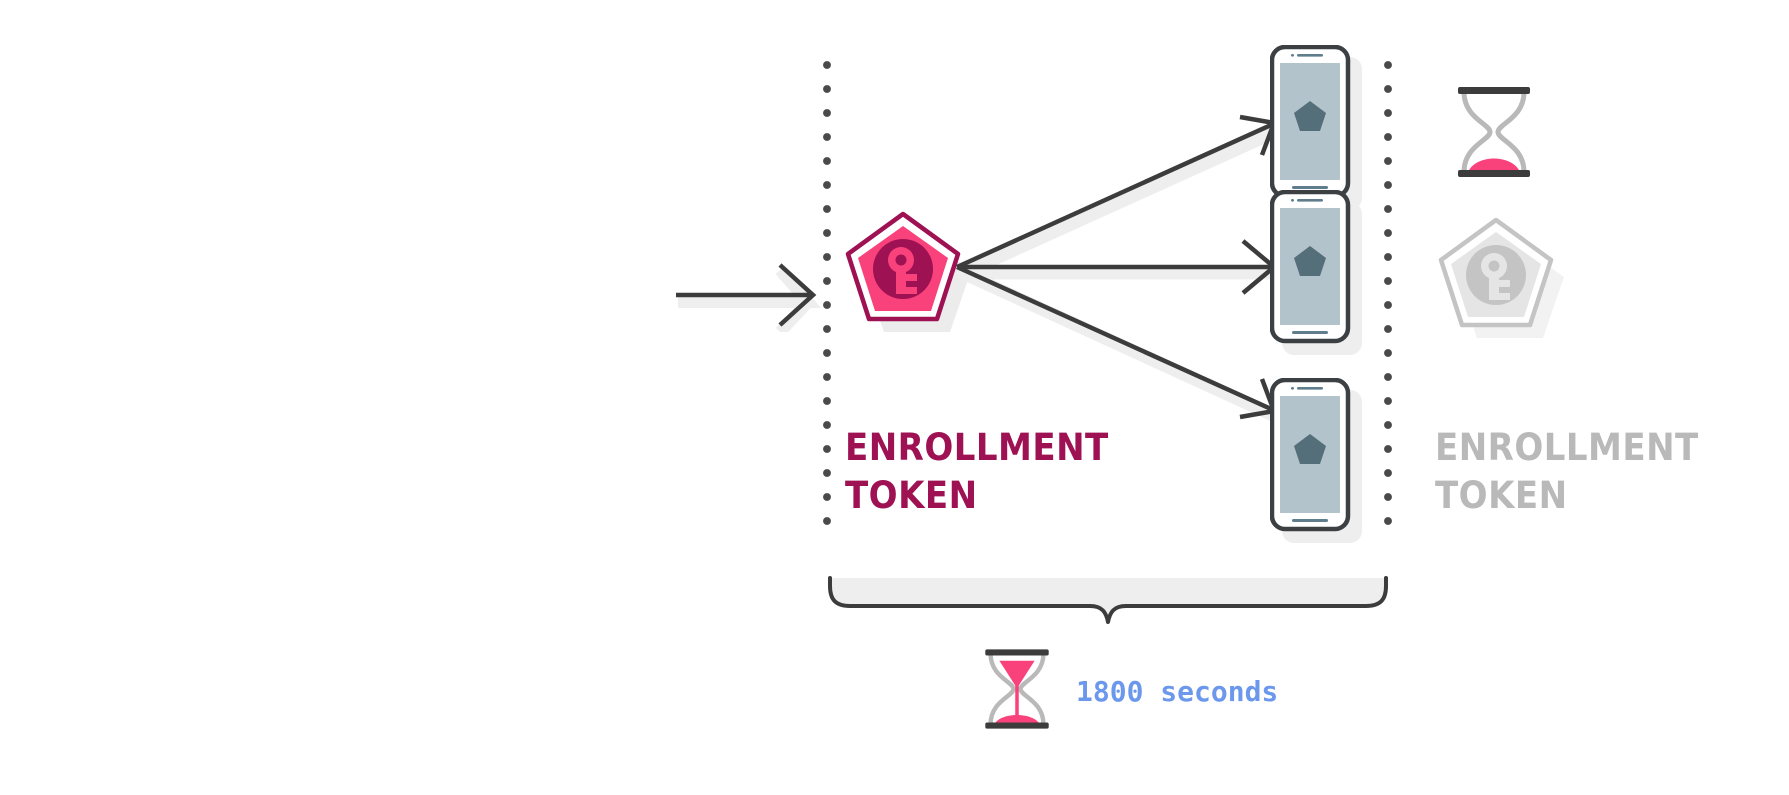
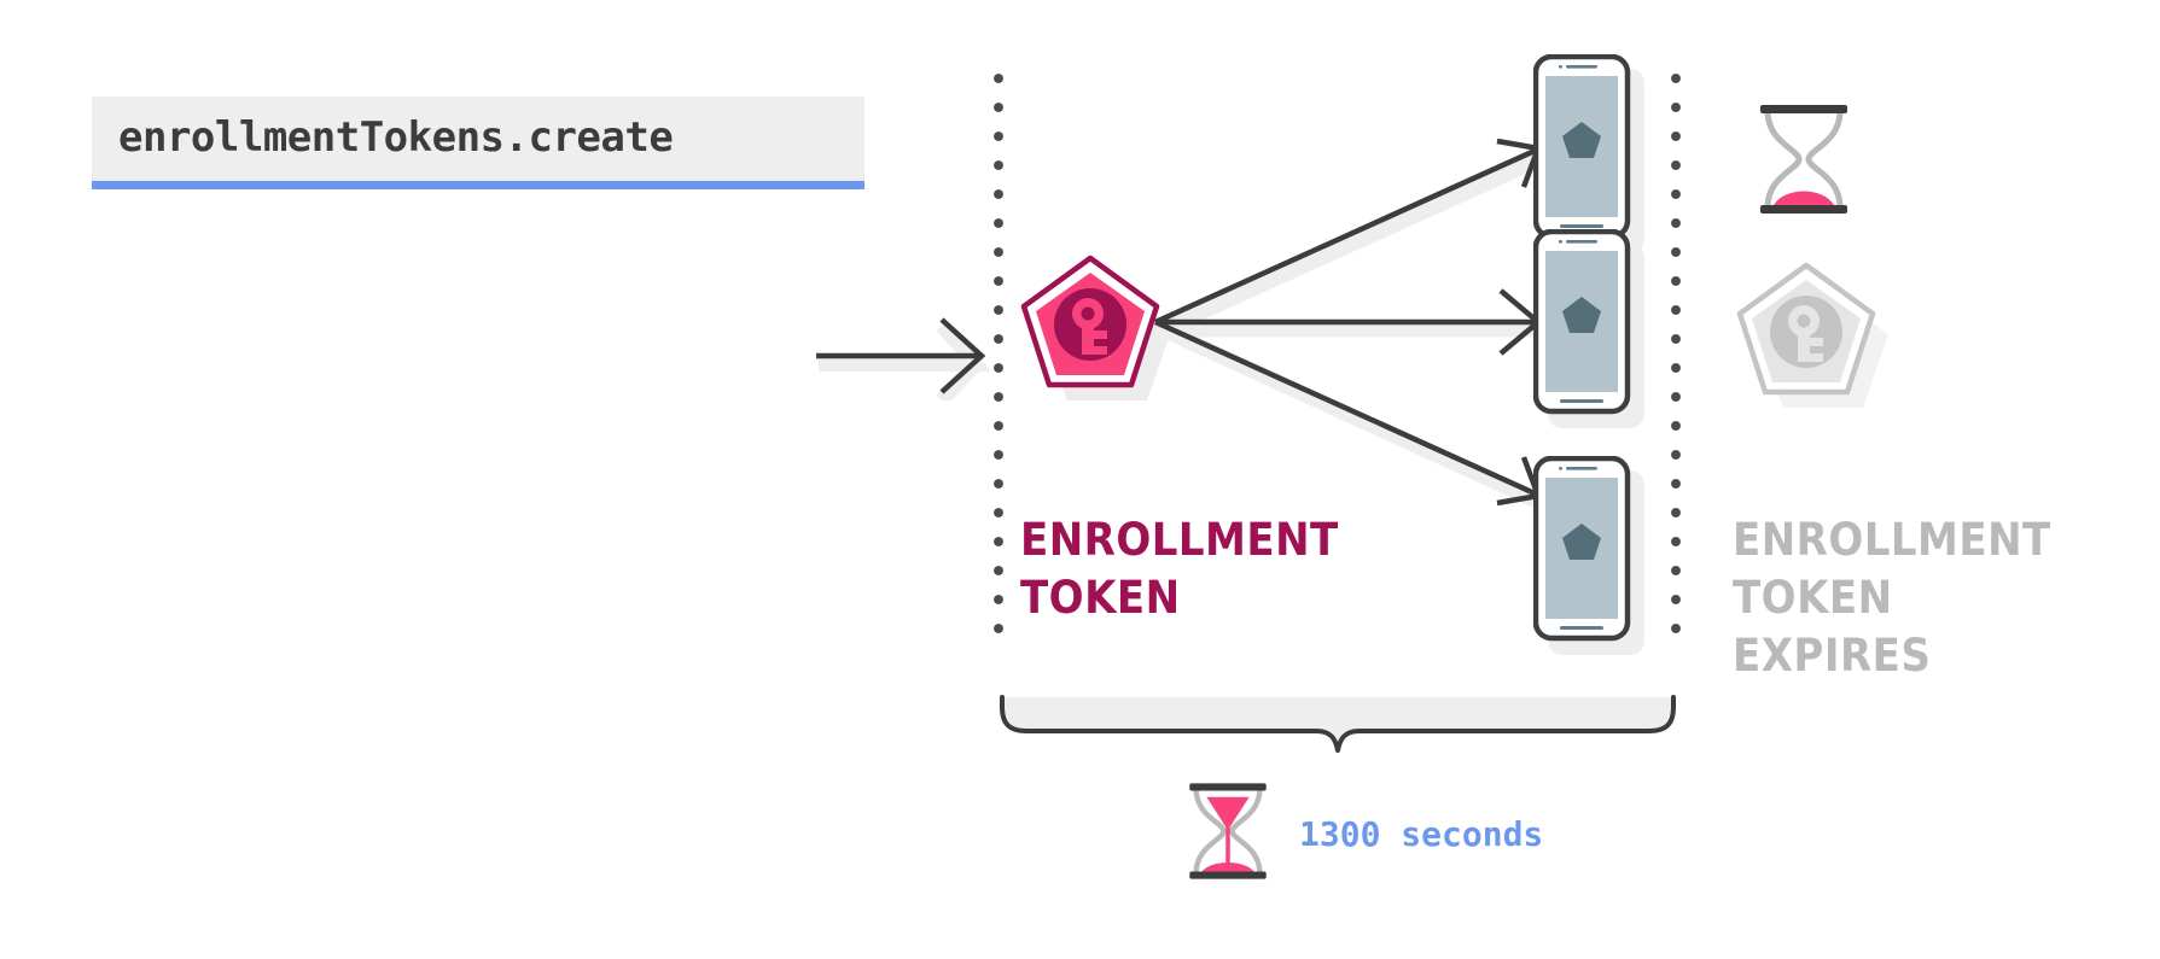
+ enrollmentTokens.create
  ENROLLMENT
  TOKEN
  ENROLLMENT
  TOKEN
+ EXPIRES
- 1800 seconds
+ 1300 seconds
